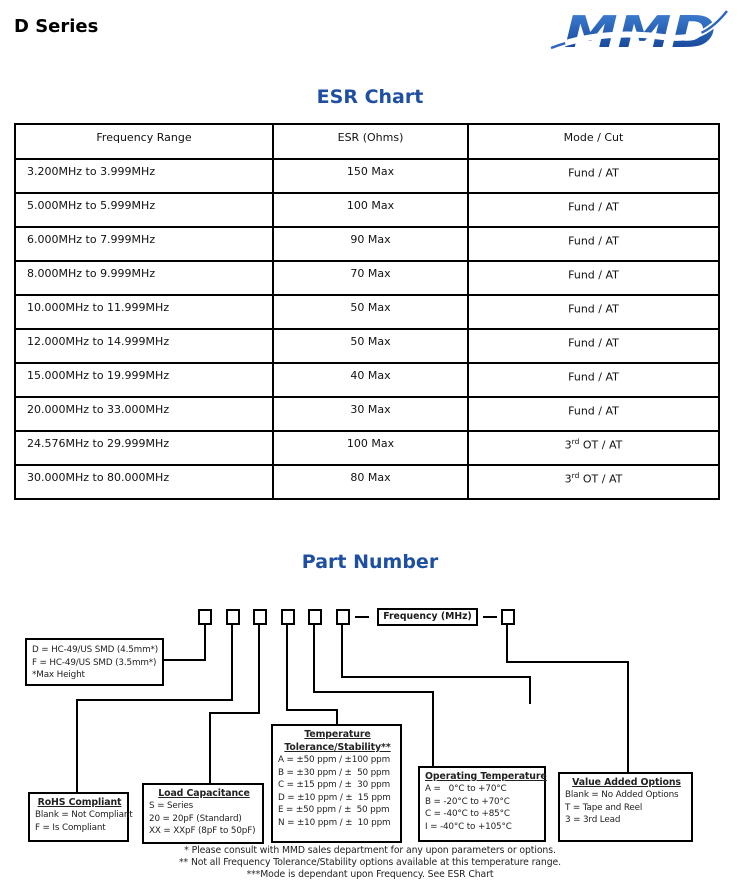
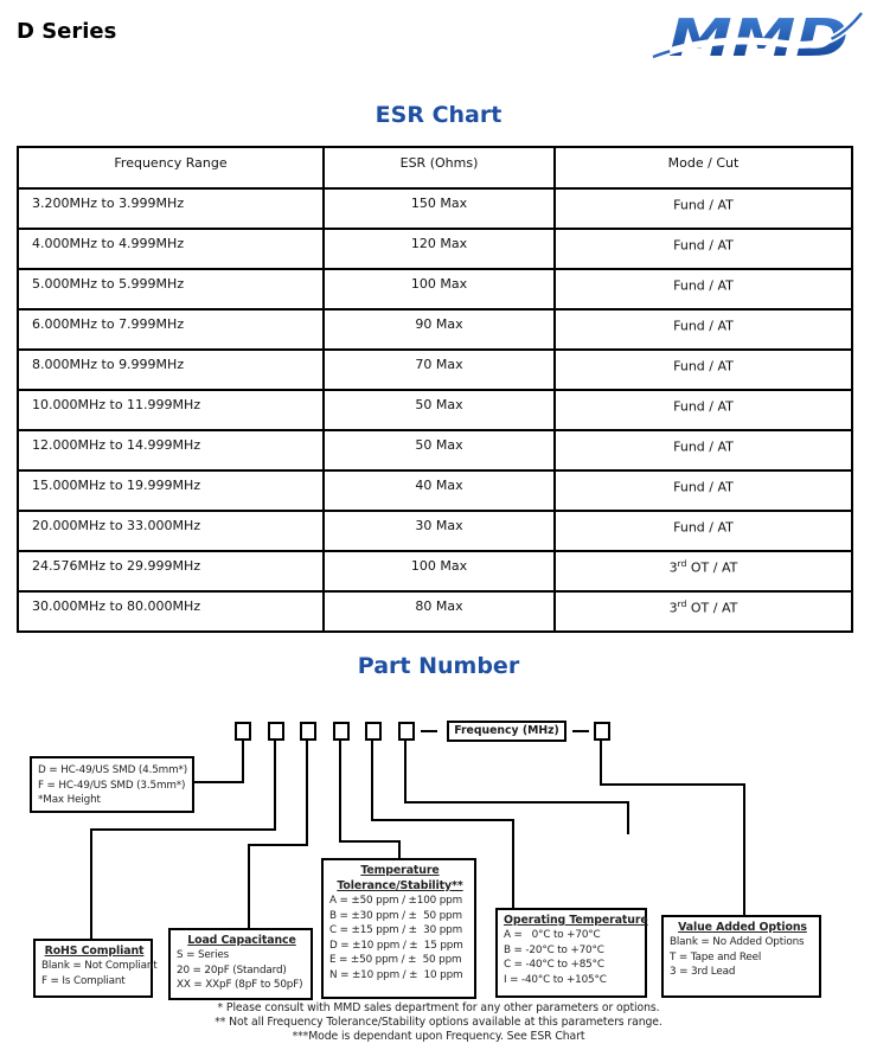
  D Series
  ESR Chart
  Frequency Range	ESR (Ohms)	Mode / Cut
  3.200MHz to 3.999MHz	150 Max	Fund / AT
+ 4.000MHz to 4.999MHz	120 Max	Fund / AT
  5.000MHz to 5.999MHz	100 Max	Fund / AT
  6.000MHz to 7.999MHz	90 Max	Fund / AT
  8.000MHz to 9.999MHz	70 Max	Fund / AT
  10.000MHz to 11.999MHz	50 Max	Fund / AT
  12.000MHz to 14.999MHz	50 Max	Fund / AT
  15.000MHz to 19.999MHz	40 Max	Fund / AT
  20.000MHz to 33.000MHz	30 Max	Fund / AT
  24.576MHz to 29.999MHz	100 Max	3rd OT / AT
  30.000MHz to 80.000MHz	80 Max	3rd OT / AT
  Part Number
  Frequency (MHz)
  D = HC-49/US SMD (4.5mm*)
  F = HC-49/US SMD (3.5mm*)
  *Max Height
  RoHS Compliant
  Blank = Not Compliant
  F = Is Compliant
  Load Capacitance
  S = Series
  20 = 20pF (Standard)
  XX = XXpF (8pF to 50pF)
  Temperature
  Tolerance/Stability**
  A = ±50 ppm / ±100 ppm
  B = ±30 ppm / ± 50 ppm
  C = ±15 ppm / ± 30 ppm
  D = ±10 ppm / ± 15 ppm
  E = ±50 ppm / ± 50 ppm
  N = ±10 ppm / ± 10 ppm
  Operating Temperature
  A = 0°C to +70°C
  B = -20°C to +70°C
  C = -40°C to +85°C
  I = -40°C to +105°C
  Value Added Options
  Blank = No Added Options
  T = Tape and Reel
  3 = 3rd Lead
- * Please consult with MMD sales department for any upon parameters or options.
+ * Please consult with MMD sales department for any other parameters or options.
- ** Not all Frequency Tolerance/Stability options available at this temperature range.
+ ** Not all Frequency Tolerance/Stability options available at this parameters range.
  ***Mode is dependant upon Frequency. See ESR Chart
